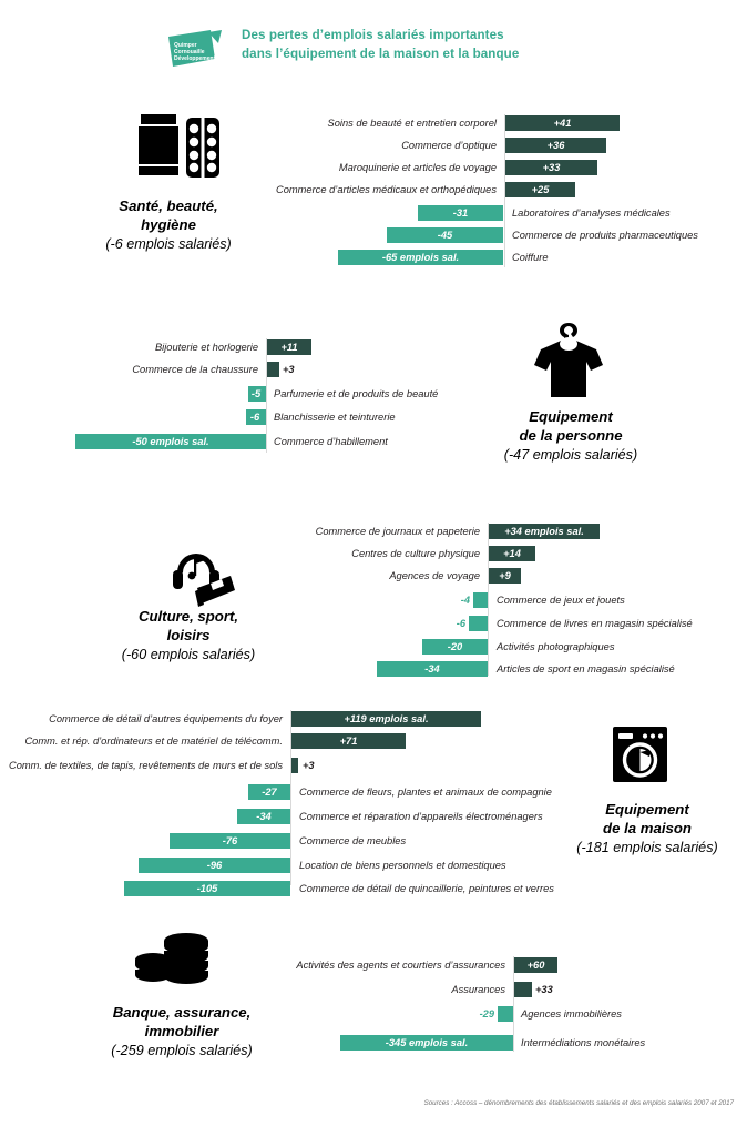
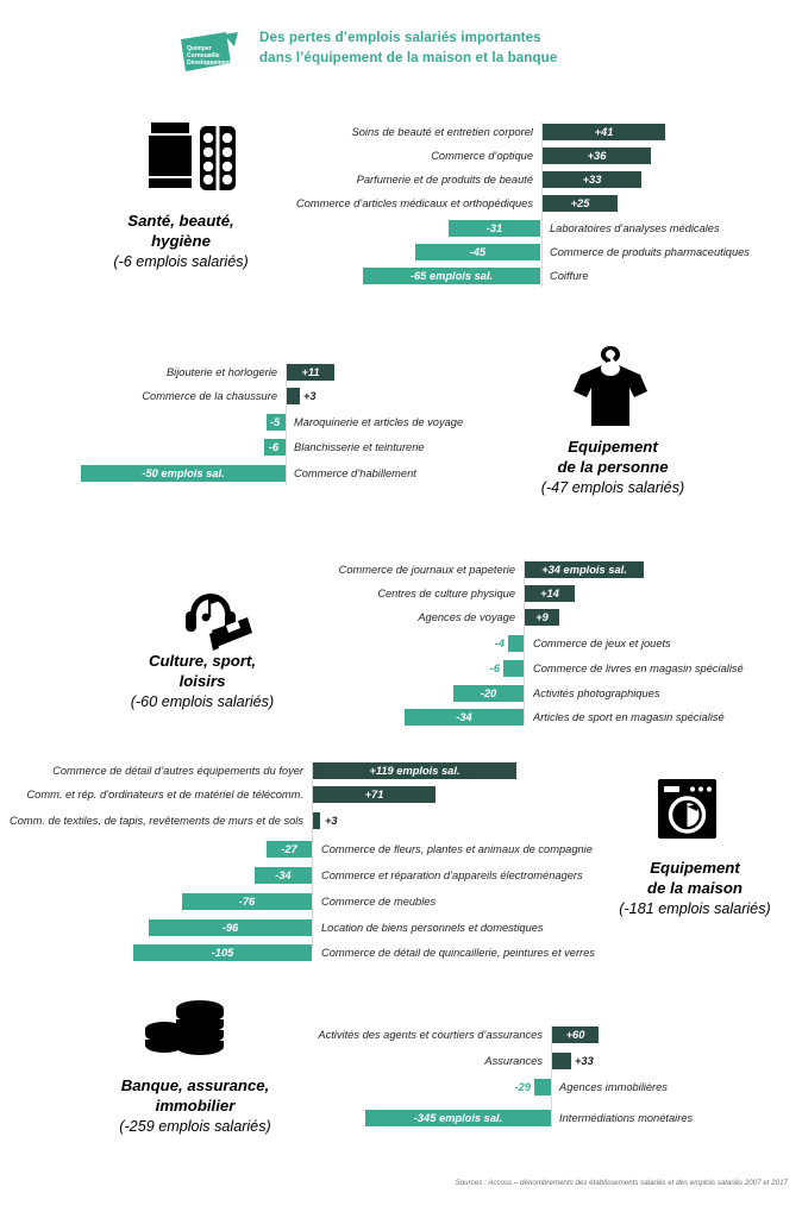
  Des pertes d’emplois salariés importantes
  dans l’équipement de la maison et la banque
  Santé, beauté,
  hygiène
  (-6 emplois salariés)
  Soins de beauté et entretien corporel
  +41
  Commerce d’optique
  +36
- Maroquinerie et articles de voyage
+ Parfumerie et de produits de beauté
  +33
  Commerce d’articles médicaux et orthopédiques
  +25
  -31
  Laboratoires d’analyses médicales
  -45
  Commerce de produits pharmaceutiques
  -65 emplois sal.
  Coiffure
  Equipement
  de la personne
  (-47 emplois salariés)
  Bijouterie et horlogerie
  +11
  Commerce de la chaussure
  +3
  -5
- Parfumerie et de produits de beauté
+ Maroquinerie et articles de voyage
  -6
  Blanchisserie et teinturerie
  -50 emplois sal.
  Commerce d’habillement
  Culture, sport,
  loisirs
  (-60 emplois salariés)
  Commerce de journaux et papeterie
  +34 emplois sal.
  Centres de culture physique
  +14
  Agences de voyage
  +9
  -4
  Commerce de jeux et jouets
  -6
  Commerce de livres en magasin spécialisé
  -20
  Activités photographiques
  -34
  Articles de sport en magasin spécialisé
  Equipement
  de la maison
  (-181 emplois salariés)
  Commerce de détail d’autres équipements du foyer
  +119 emplois sal.
  Comm. et rép. d’ordinateurs et de matériel de télécomm.
  +71
  Comm. de textiles, de tapis, revêtements de murs et de sols
  +3
  -27
  Commerce de fleurs, plantes et animaux de compagnie
  -34
  Commerce et réparation d’appareils électroménagers
  -76
  Commerce de meubles
  -96
  Location de biens personnels et domestiques
  -105
  Commerce de détail de quincaillerie, peintures et verres
  Banque, assurance,
  immobilier
  (-259 emplois salariés)
  Activités des agents et courtiers d’assurances
  +60
  Assurances
  +33
  -29
  Agences immobilières
  -345 emplois sal.
  Intermédiations monétaires
